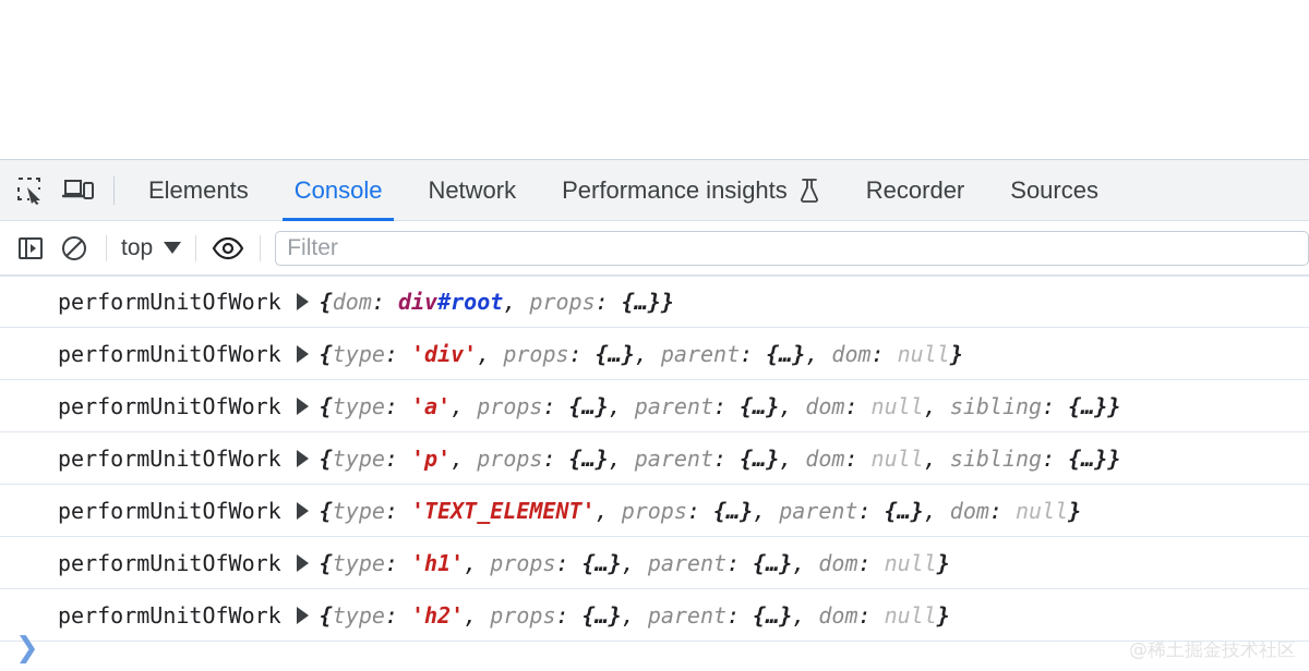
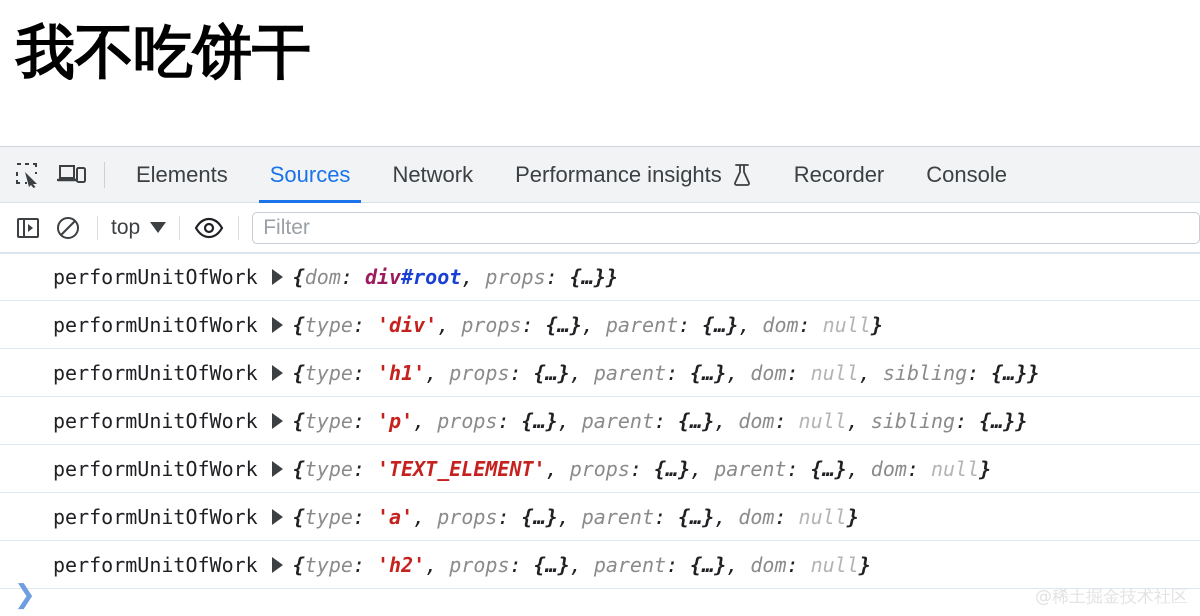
+ 我不吃饼干
  Elements
- Console
+ Sources
  Network
  Performance insights
  Recorder
- Sources
+ Console
  top
  Filter
  performUnitOfWork
  {dom: div#root, props: {…}}
  performUnitOfWork
  {type: 'div', props: {…}, parent: {…}, dom: null}
  performUnitOfWork
- {type: 'a', props: {…}, parent: {…}, dom: null, sibling: {…}}
+ {type: 'h1', props: {…}, parent: {…}, dom: null, sibling: {…}}
  performUnitOfWork
  {type: 'p', props: {…}, parent: {…}, dom: null, sibling: {…}}
  performUnitOfWork
  {type: 'TEXT_ELEMENT', props: {…}, parent: {…}, dom: null}
  performUnitOfWork
- {type: 'h1', props: {…}, parent: {…}, dom: null}
+ {type: 'a', props: {…}, parent: {…}, dom: null}
  performUnitOfWork
  {type: 'h2', props: {…}, parent: {…}, dom: null}
  ❯
  @稀土掘金技术社区
